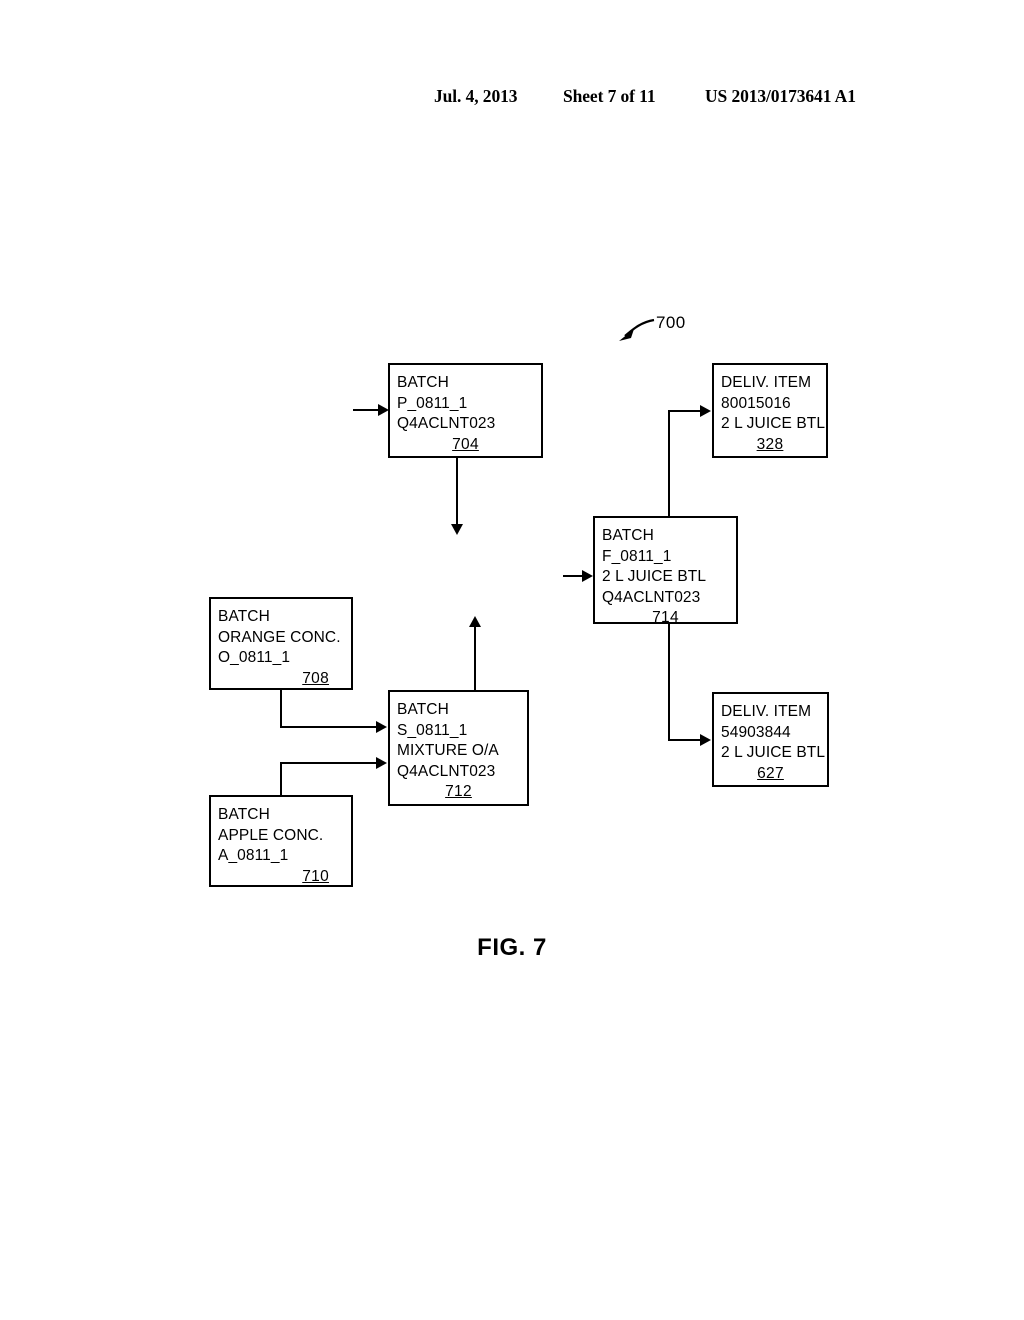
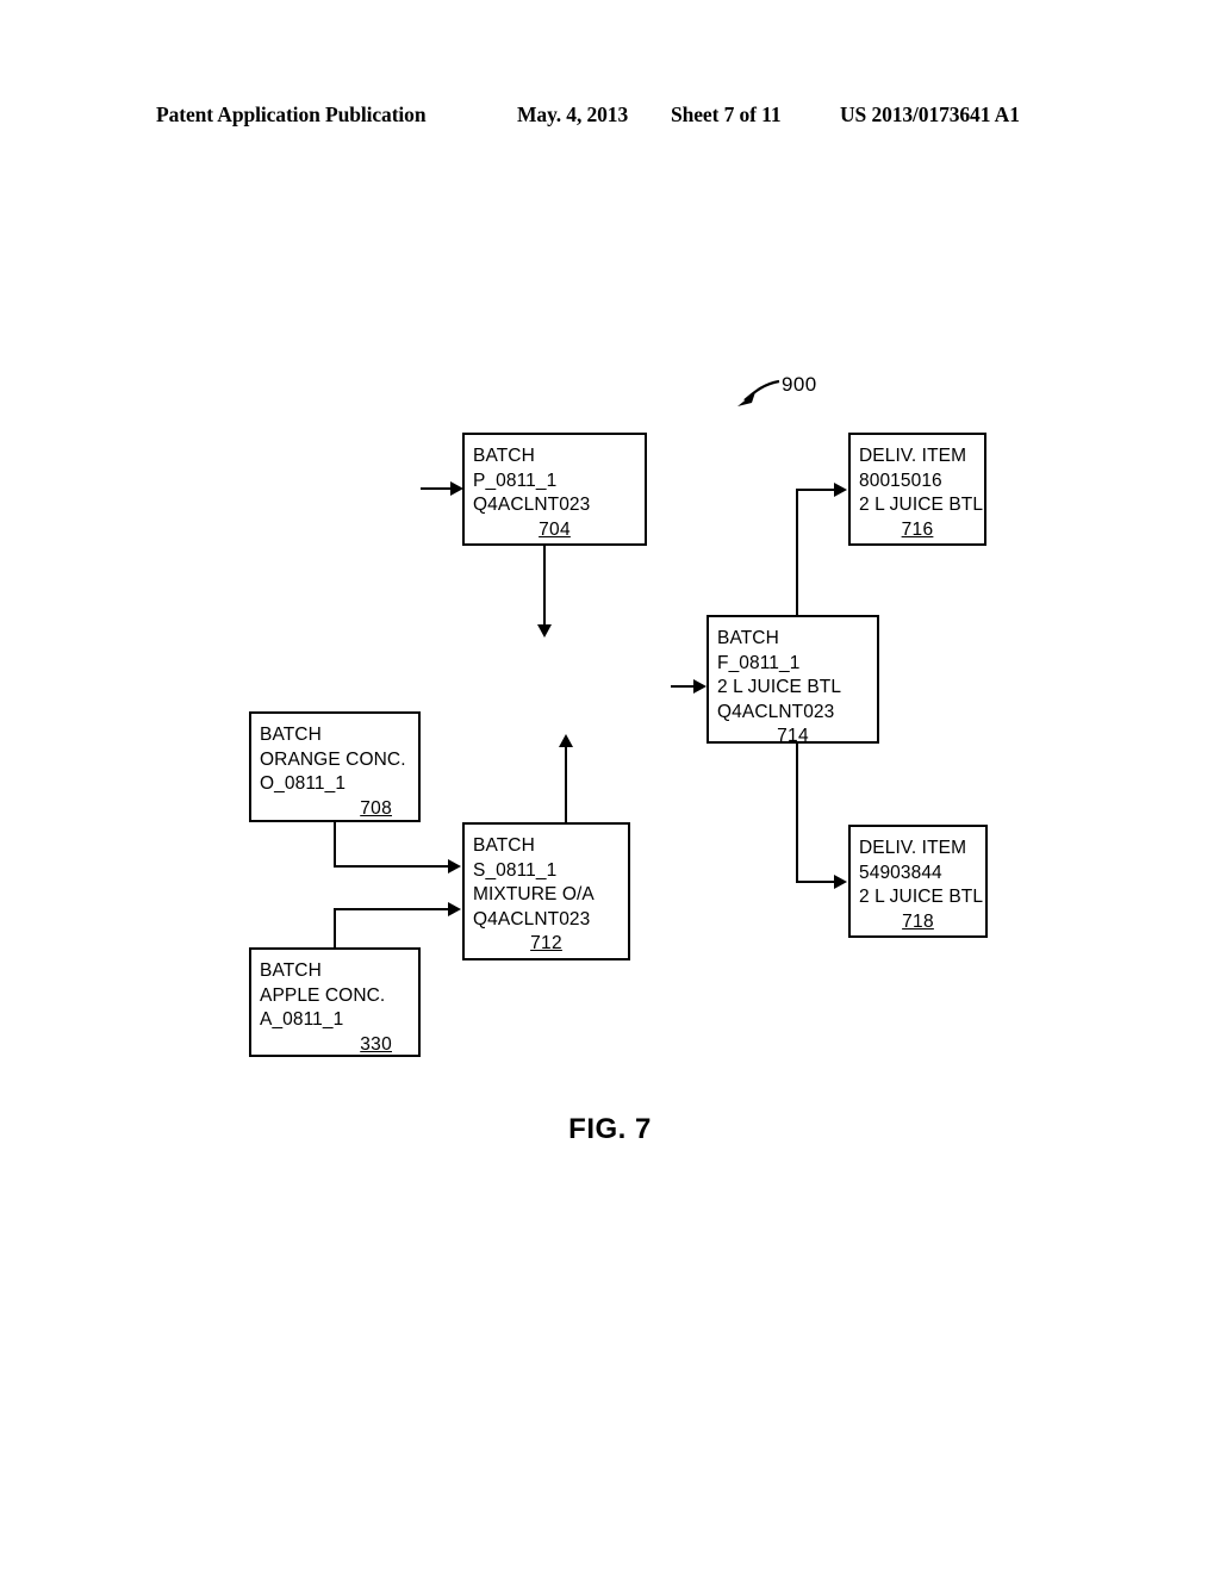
+ Patent Application Publication
- Jul. 4, 2013
+ May. 4, 2013
  Sheet 7 of 11
  US 2013/0173641 A1
- 700
+ 900
  BATCH
  P_0811_1
  Q4ACLNT023
  704
  DELIV. ITEM
  80015016
  2 L JUICE BTL
- 328
+ 716
  BATCH
  F_0811_1
  2 L JUICE BTL
  Q4ACLNT023
  714
  BATCH
  ORANGE CONC.
  O_0811_1
  708
  BATCH
  S_0811_1
  MIXTURE O/A
  Q4ACLNT023
  712
  BATCH
  APPLE CONC.
  A_0811_1
- 710
+ 330
  DELIV. ITEM
  54903844
  2 L JUICE BTL
- 627
+ 718
  FIG. 7
